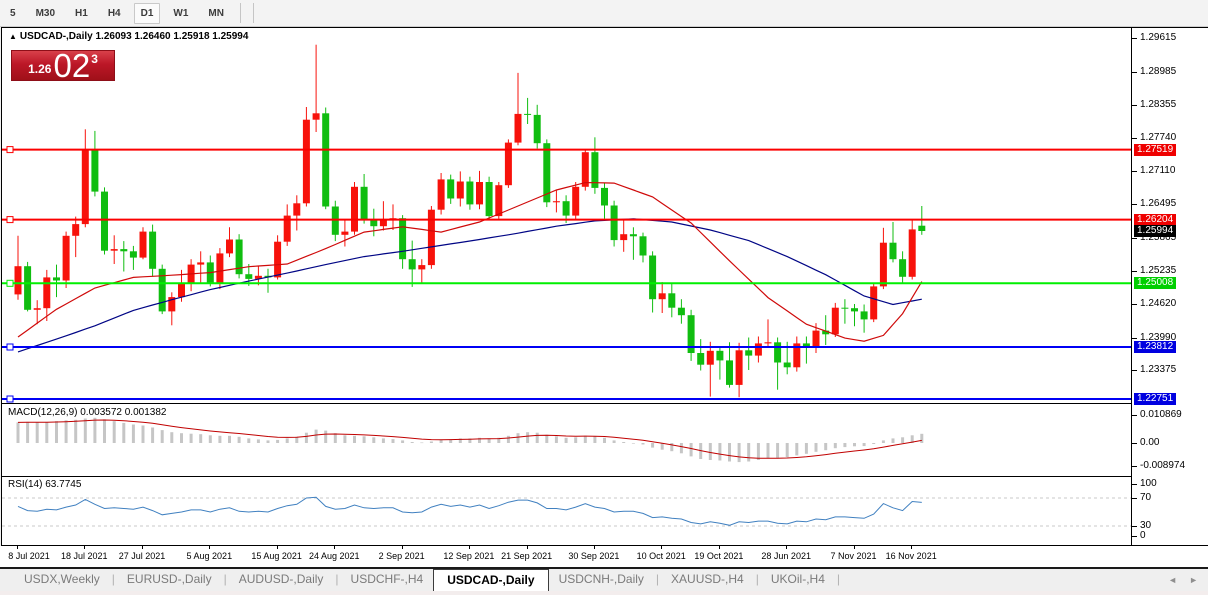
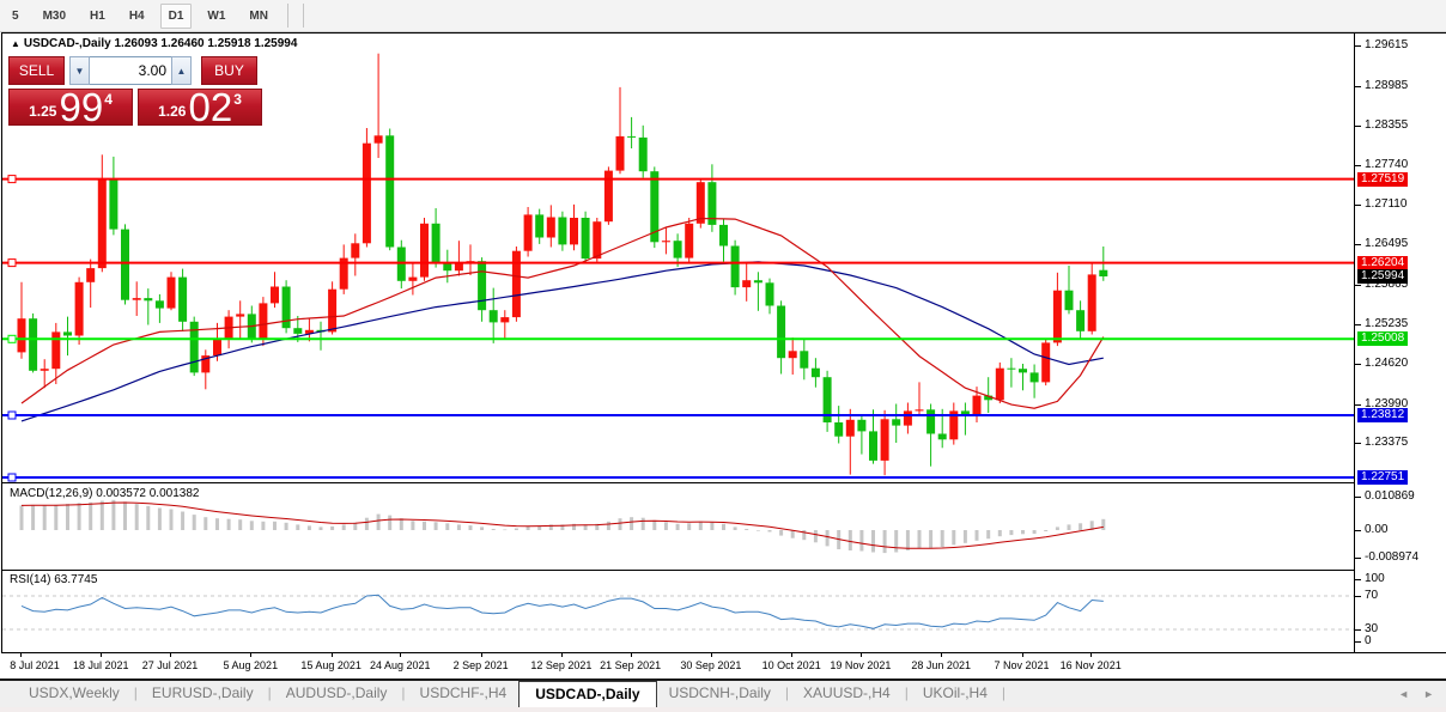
  5
  M30
  H1
  H4
  D1
  W1
  MN
  ▲ USDCAD-,Daily 1.26093 1.26460 1.25918 1.25994
+ SELL
+ ▼
+ 3.00
+ ▲
+ BUY
+ 1.25
+ 99
+ 4
  1.26
  02
  3
  MACD(12,26,9) 0.003572 0.001382
  RSI(14) 63.7745
  1.29615
  1.28985
  1.28355
  1.27740
  1.27110
  1.26495
  1.25865
  1.25235
  1.24620
  1.23990
  1.23375
  0.010869
  0.00
  -0.008974
  100
  70
  30
  0
  1.27519
  1.26204
  1.25008
  1.23812
  1.22751
  1.25994
  8 Jul 2021
  18 Jul 2021
  27 Jul 2021
  5 Aug 2021
  15 Aug 2021
  24 Aug 2021
  2 Sep 2021
  12 Sep 2021
  21 Sep 2021
  30 Sep 2021
  10 Oct 2021
- 19 Oct 2021
+ 19 Nov 2021
  28 Jun 2021
  7 Nov 2021
  16 Nov 2021
  USDX,Weekly
  |
  EURUSD-,Daily
  |
  AUDUSD-,Daily
  |
  USDCHF-,H4
  USDCAD-,Daily
  USDCNH-,Daily
  |
  XAUUSD-,H4
  |
  UKOil-,H4
  |
  ◄
  ►
